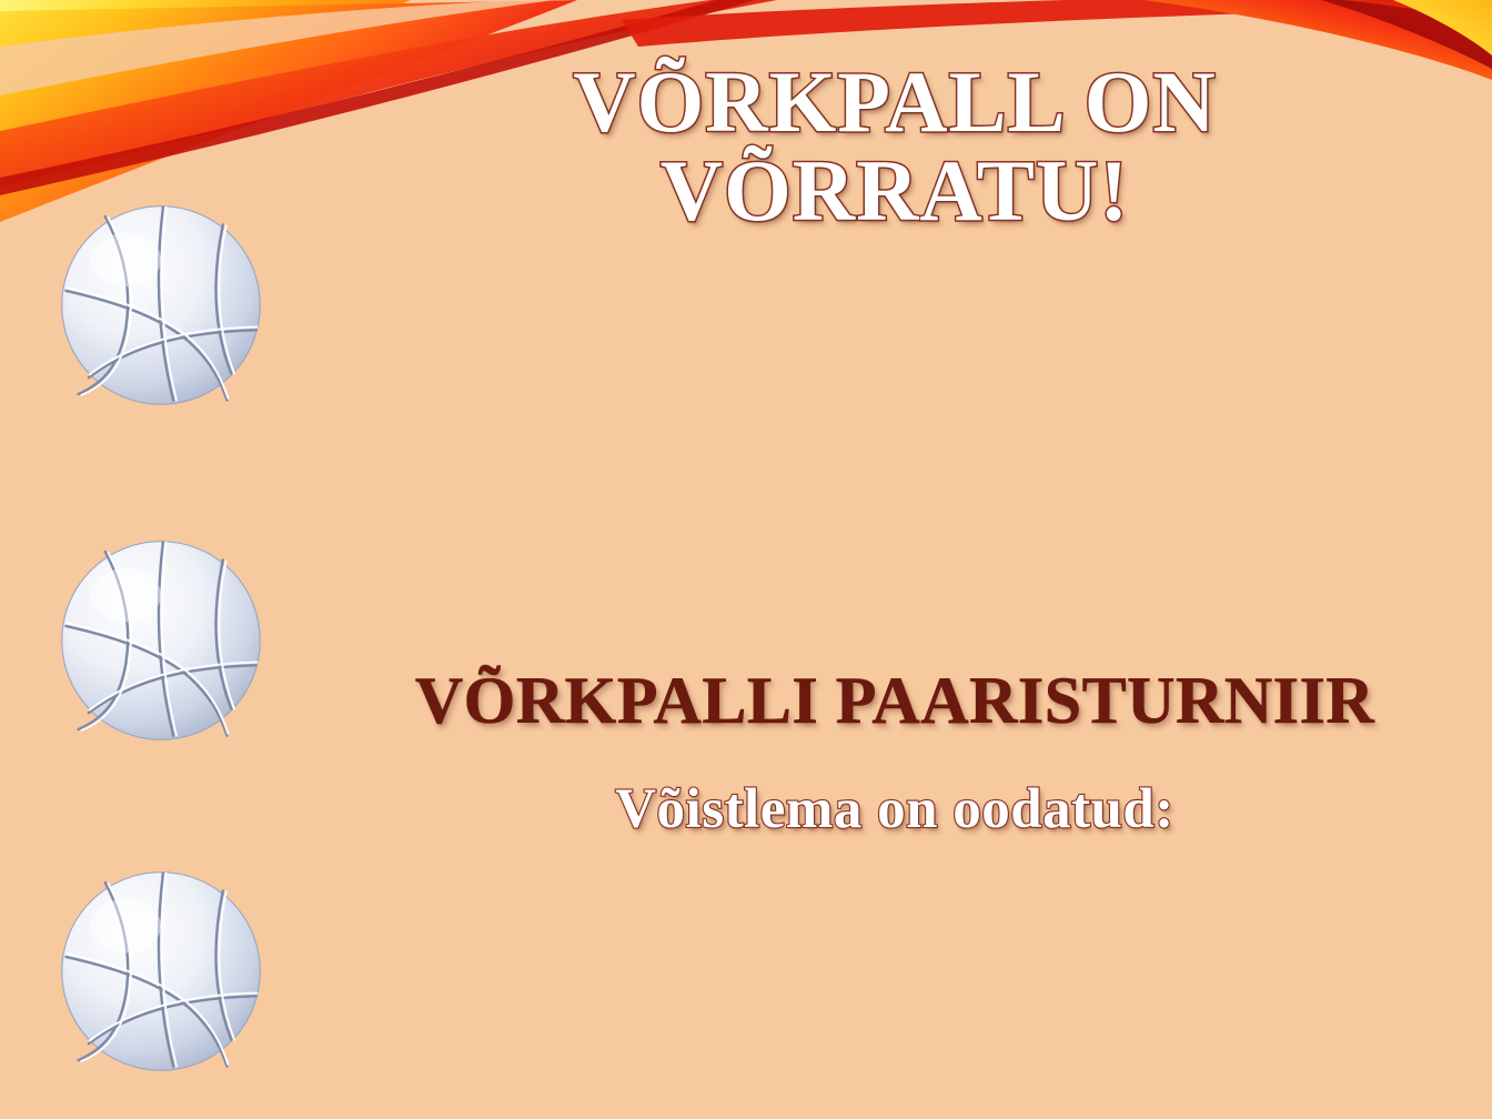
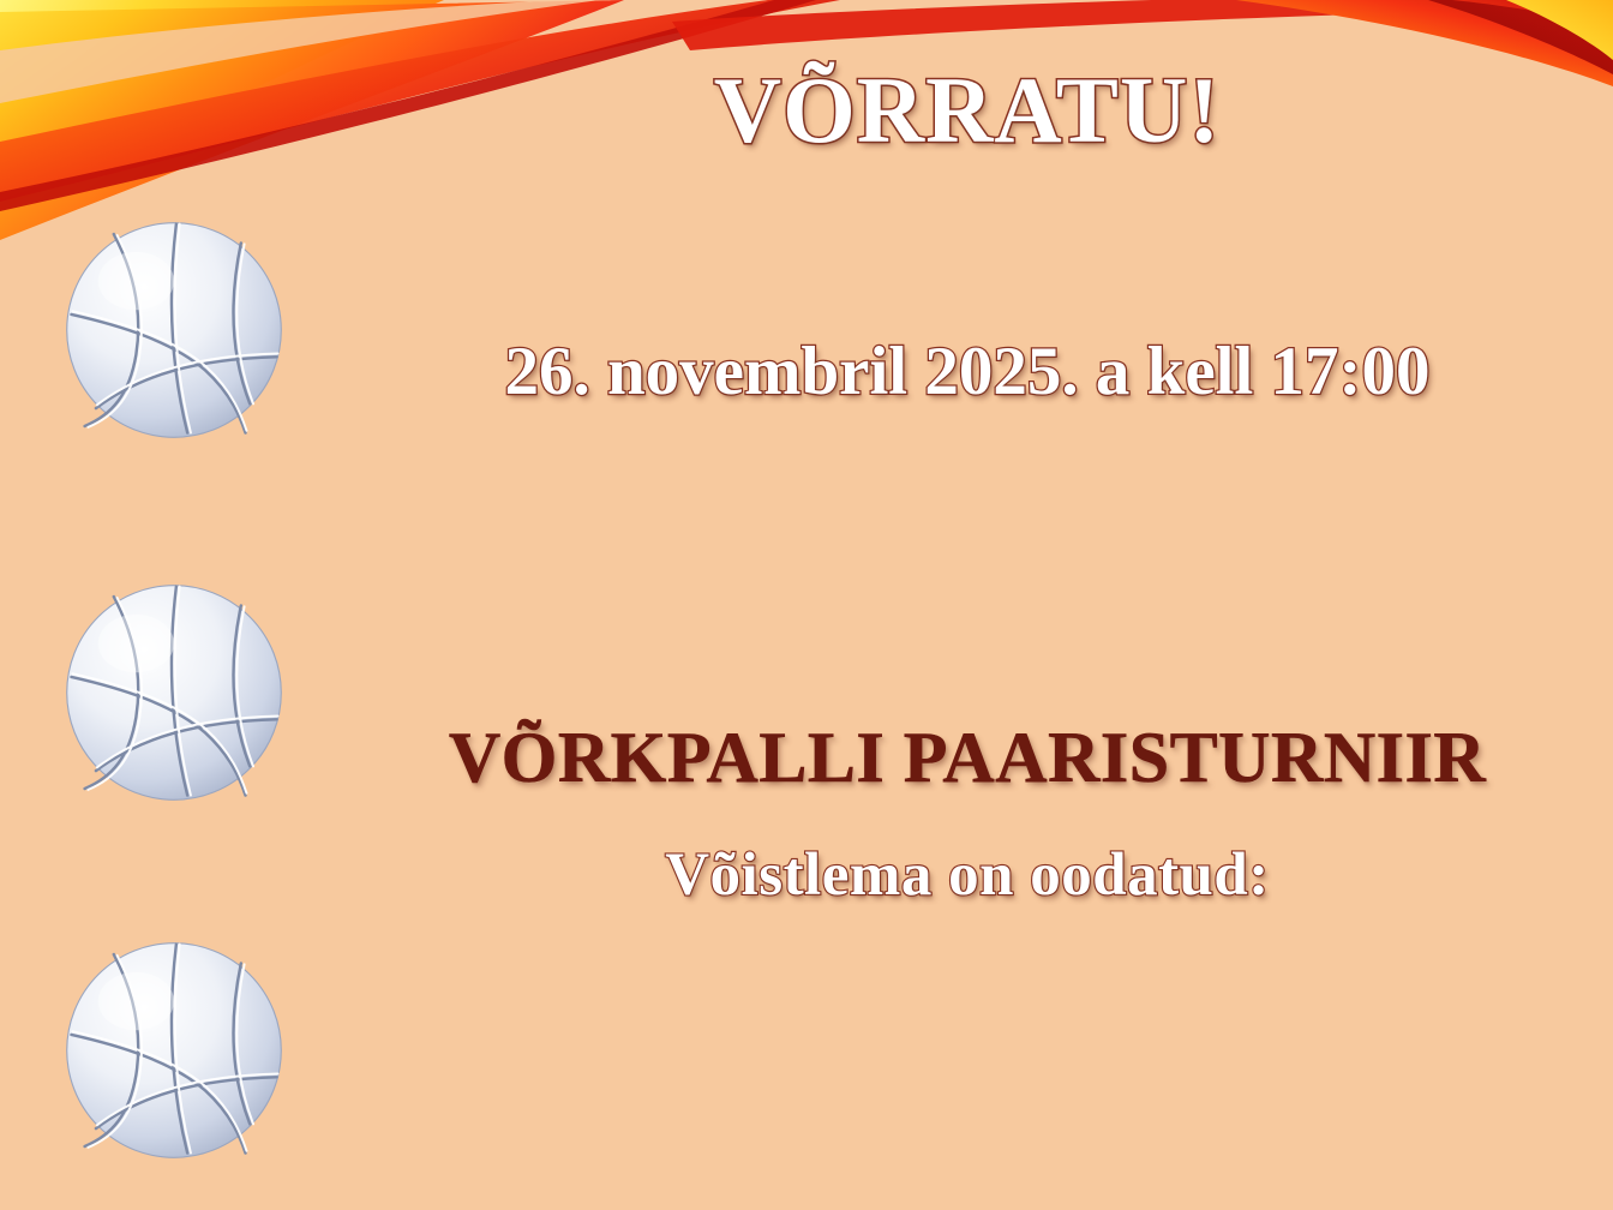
- VÕRKPALL ON
  VÕRRATU!
+ 26. novembril 2025. a kell 17:00
  VÕRKPALLI PAARISTURNIIR
  Võistlema on oodatud:
